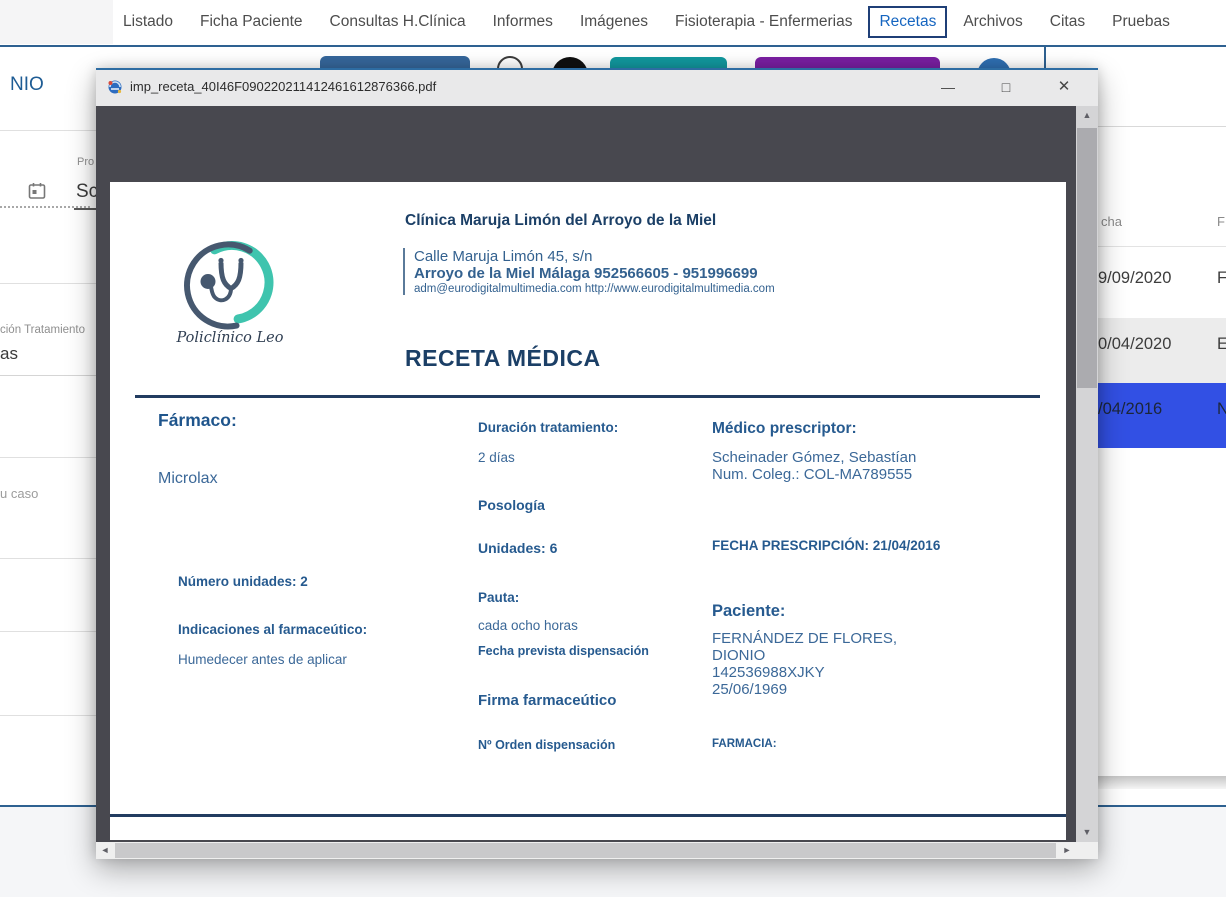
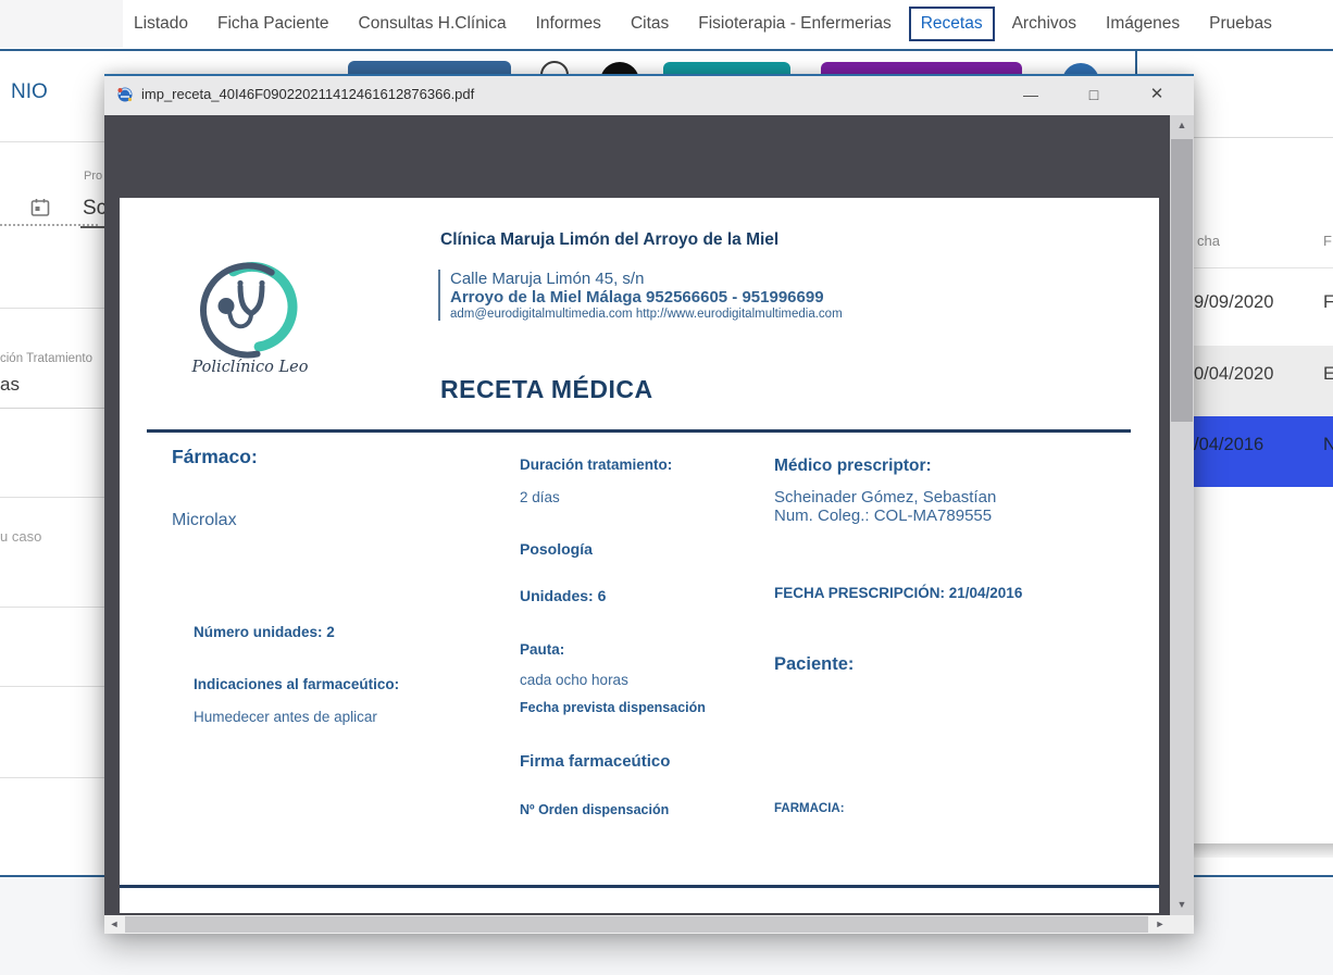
  Listado
  Ficha Paciente
  Consultas H.Clínica
  Informes
- Imágenes
+ Citas
  Fisioterapia - Enfermerias
  Recetas
  Archivos
- Citas
+ Imágenes
  Pruebas
  NIO
  Pro
  Sc
  ción Tratamiento
  as
  u caso
  cha
  F
  9/09/2020
  F
  0/04/2020
  E
  /04/2016
  N
  imp_receta_40I46F090220211412461612876366.pdf
  —
  □
  ✕
  Policlínico Leo
  Clínica Maruja Limón del Arroyo de la Miel
  Calle Maruja Limón 45, s/n
  Arroyo de la Miel Málaga 952566605 - 951996699
  adm@eurodigitalmultimedia.com http://www.eurodigitalmultimedia.com
  RECETA MÉDICA
  Fármaco:
  Microlax
  Número unidades: 2
  Indicaciones al farmaceútico:
  Humedecer antes de aplicar
  Duración tratamiento:
  2 días
  Posología
  Unidades: 6
  Pauta:
  cada ocho horas
  Fecha prevista dispensación
  Firma farmaceútico
  Nº Orden dispensación
  Médico prescriptor:
  Scheinader Gómez, Sebastían
  Num. Coleg.: COL-MA789555
  FECHA PRESCRIPCIÓN: 21/04/2016
  Paciente:
- FERNÁNDEZ DE FLORES,
- DIONIO
- 142536988XJKY
- 25/06/1969
  FARMACIA:
  ▲
  ▼
  ◄
  ►
